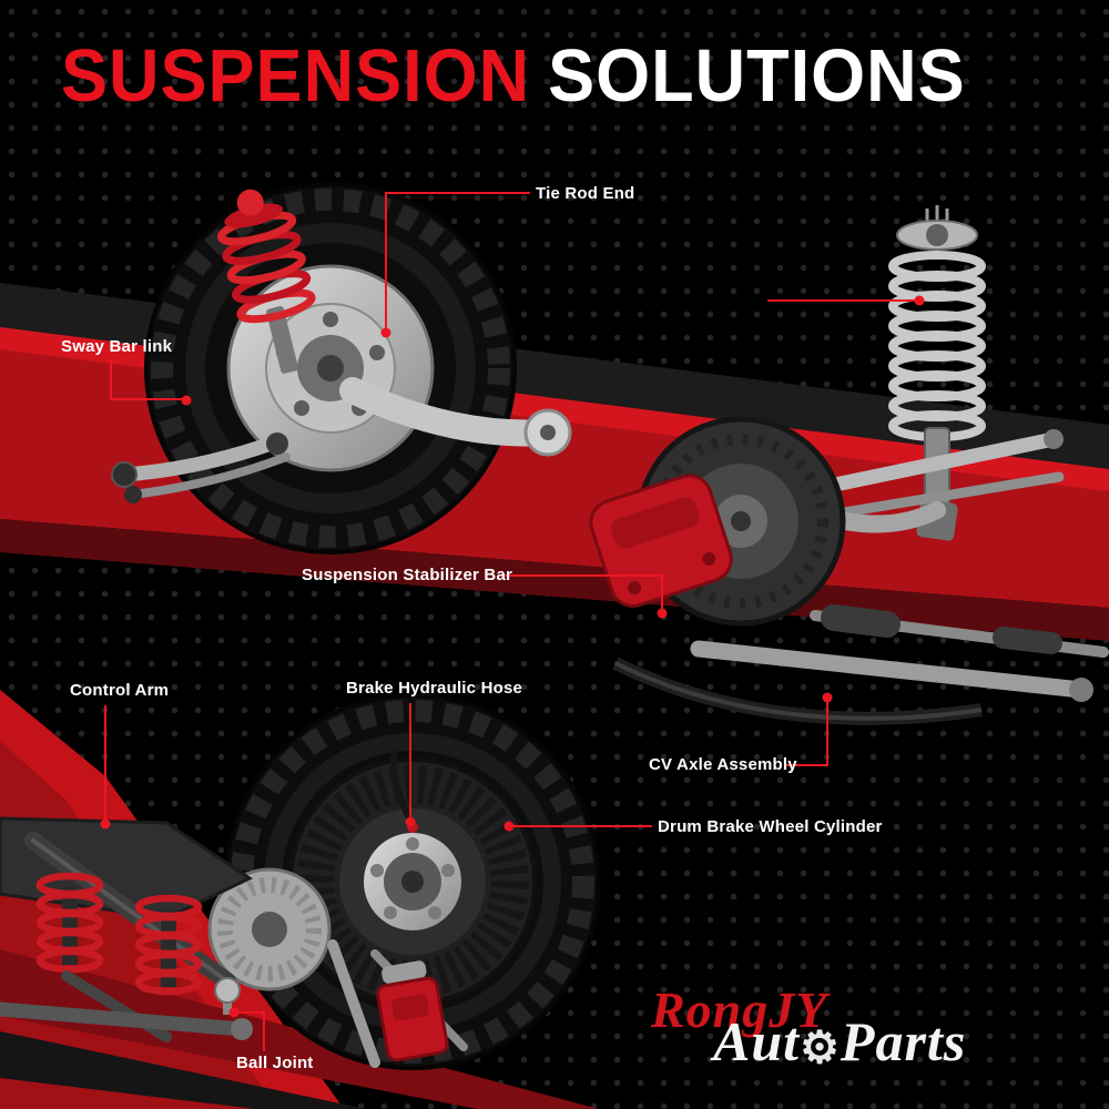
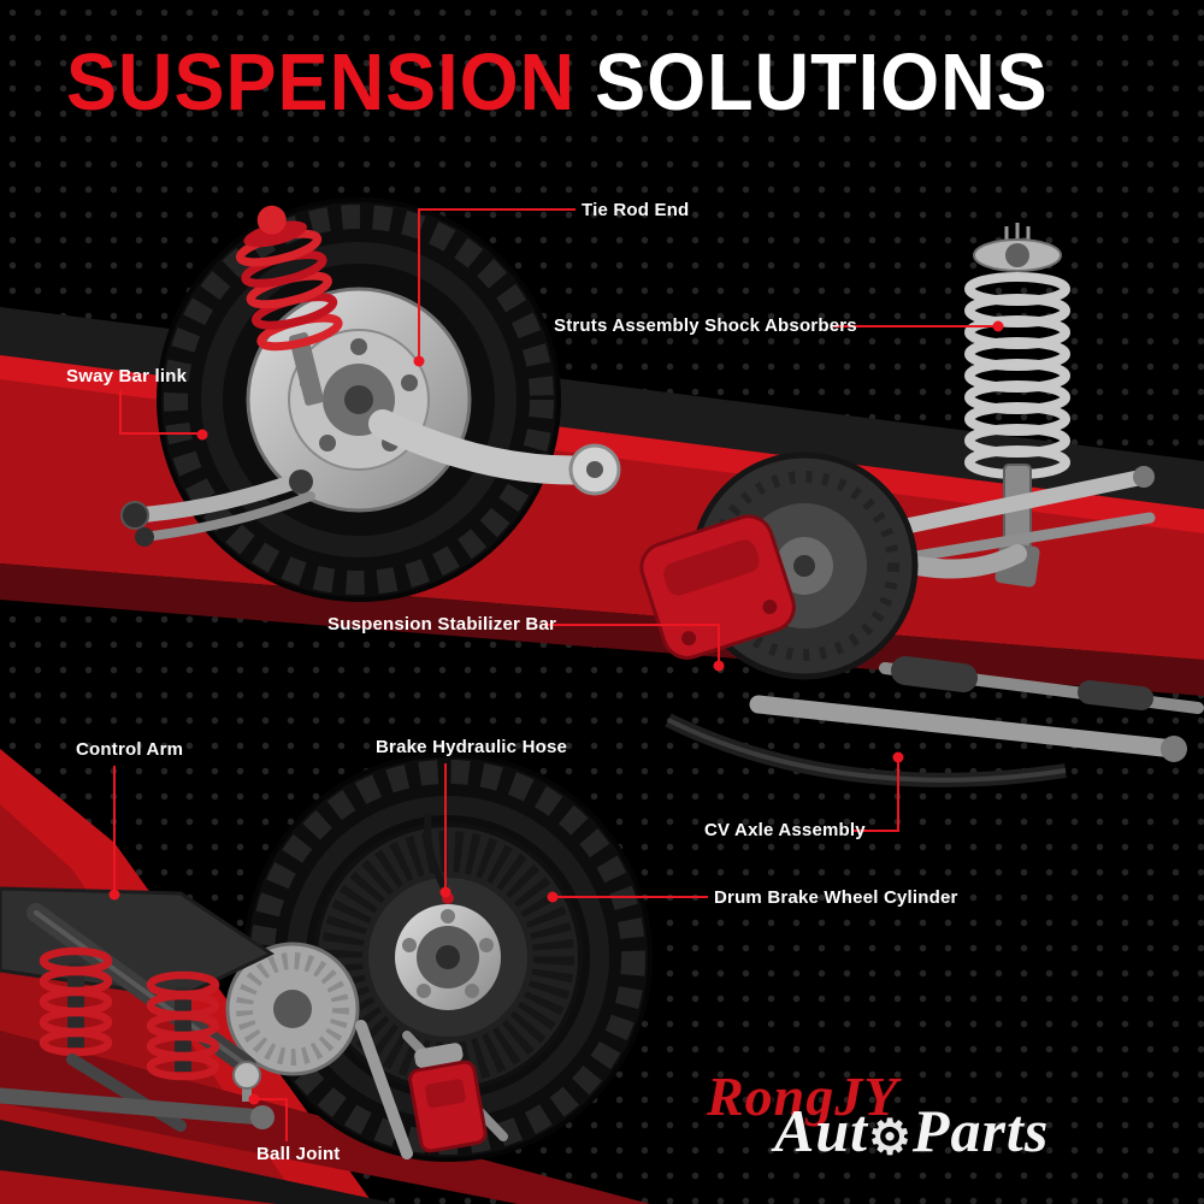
  SUSPENSION SOLUTIONS
  Tie Rod End
+ Struts Assembly Shock Absorbers
  Sway Bar link
  Suspension Stabilizer Bar
  Control Arm
  Brake Hydraulic Hose
  CV Axle Assembly
  Drum Brake Wheel Cylinder
  Ball Joint
  RongJY
  Aut⚙Parts
